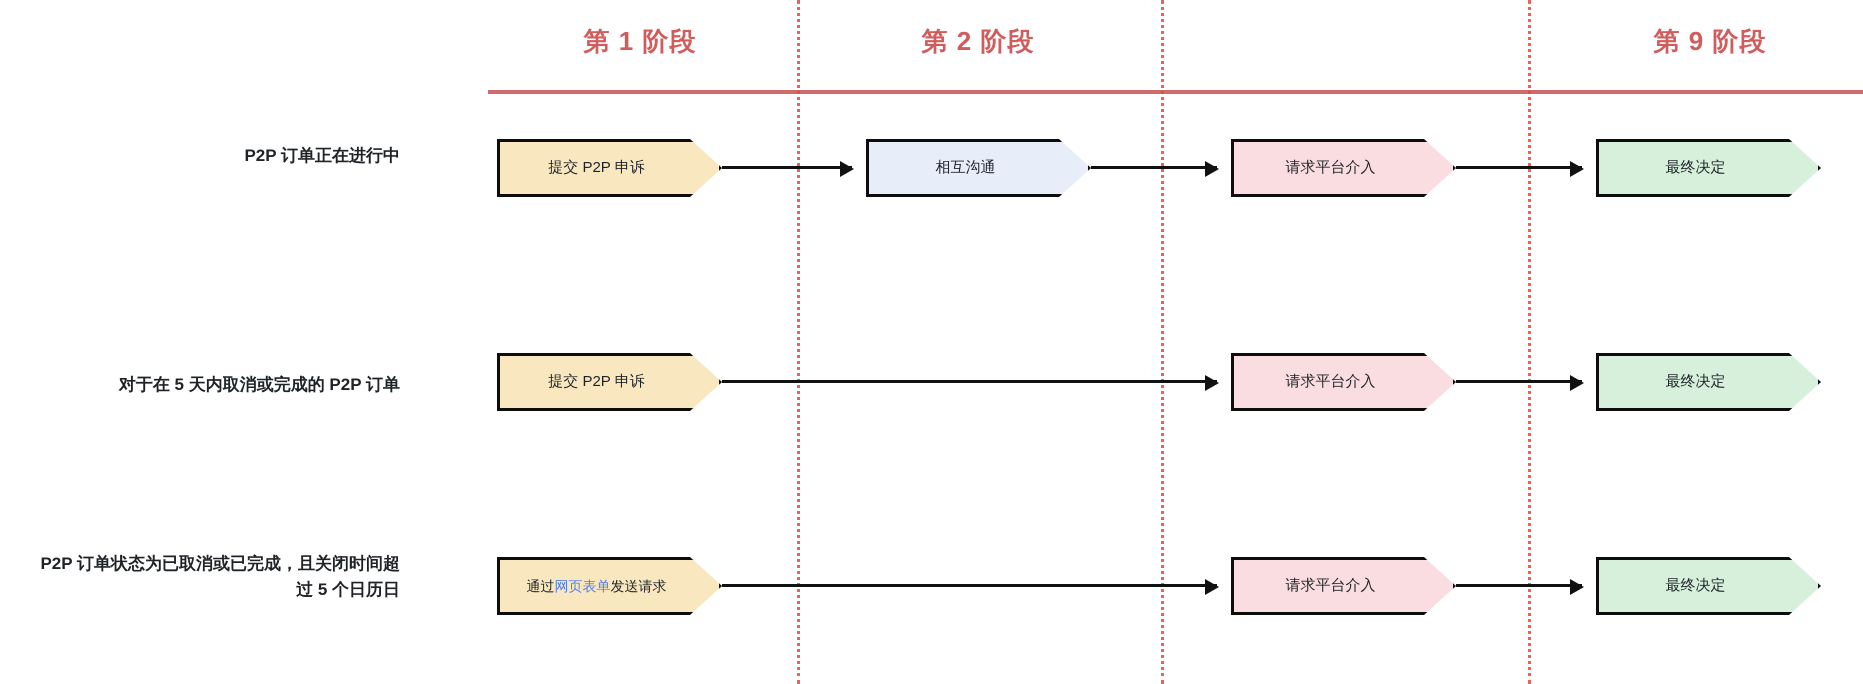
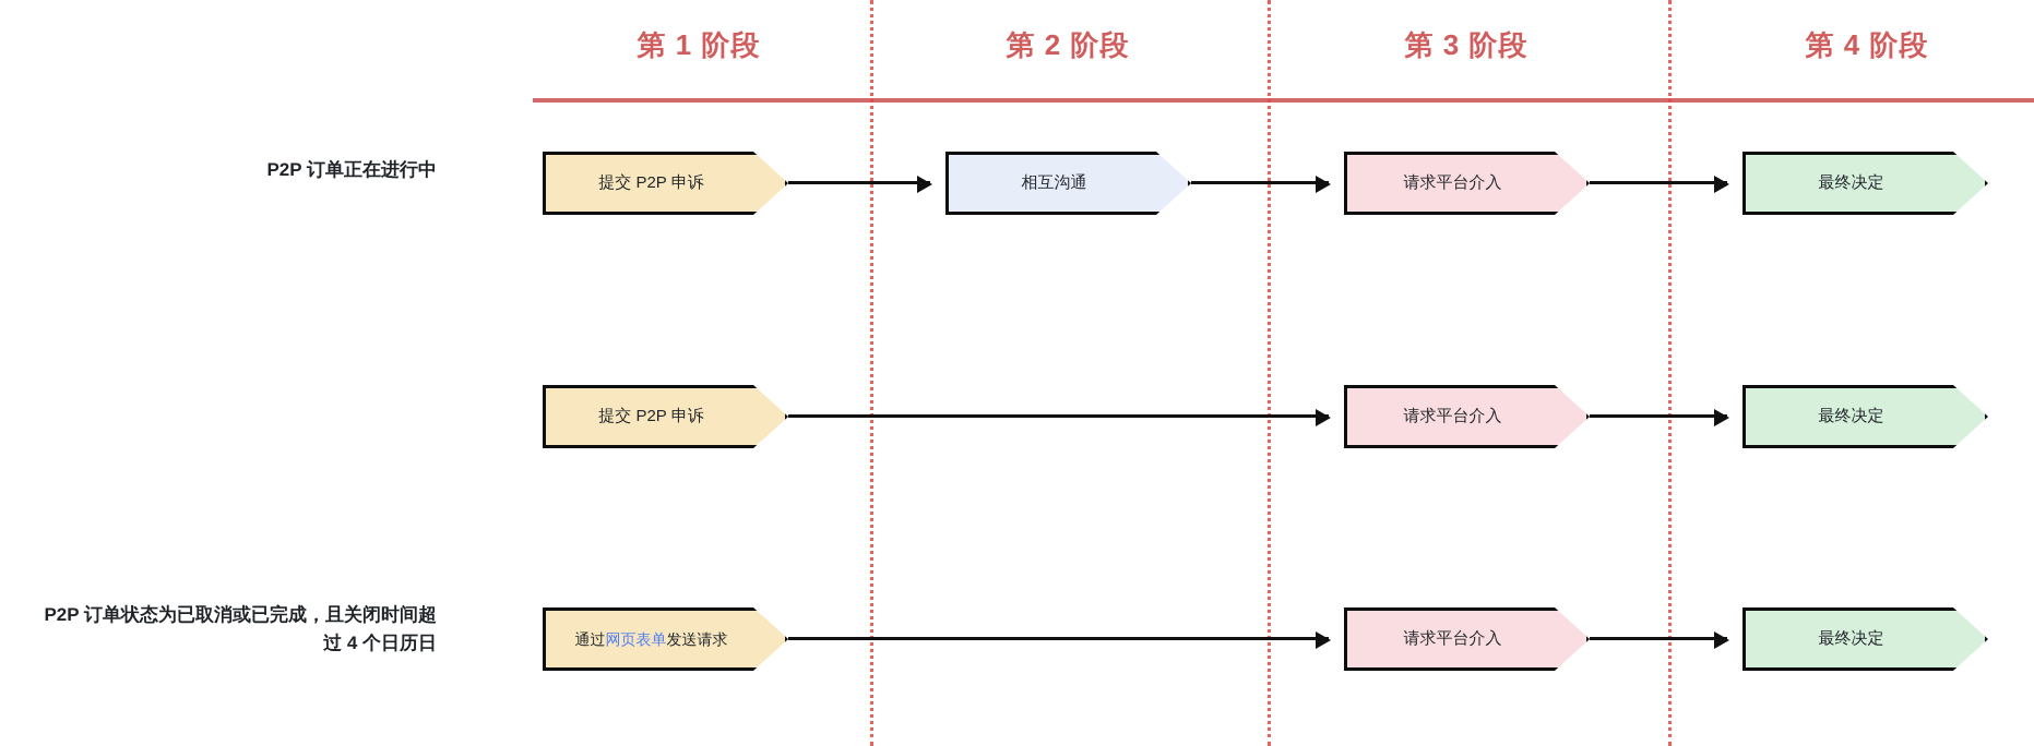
  第 1 阶段
  第 2 阶段
+ 第 3 阶段
- 第 9 阶段
+ 第 4 阶段
  P2P 订单正在进行中
  提交 P2P 申诉
  相互沟通
  请求平台介入
  最终决定
- 对于在 5 天内取消或完成的 P2P 订单
  提交 P2P 申诉
  请求平台介入
  最终决定
  P2P 订单状态为已取消或已完成，且关闭时间超
- 过 5 个日历日
+ 过 4 个日历日
  通过网页表单发送请求
  请求平台介入
  最终决定
